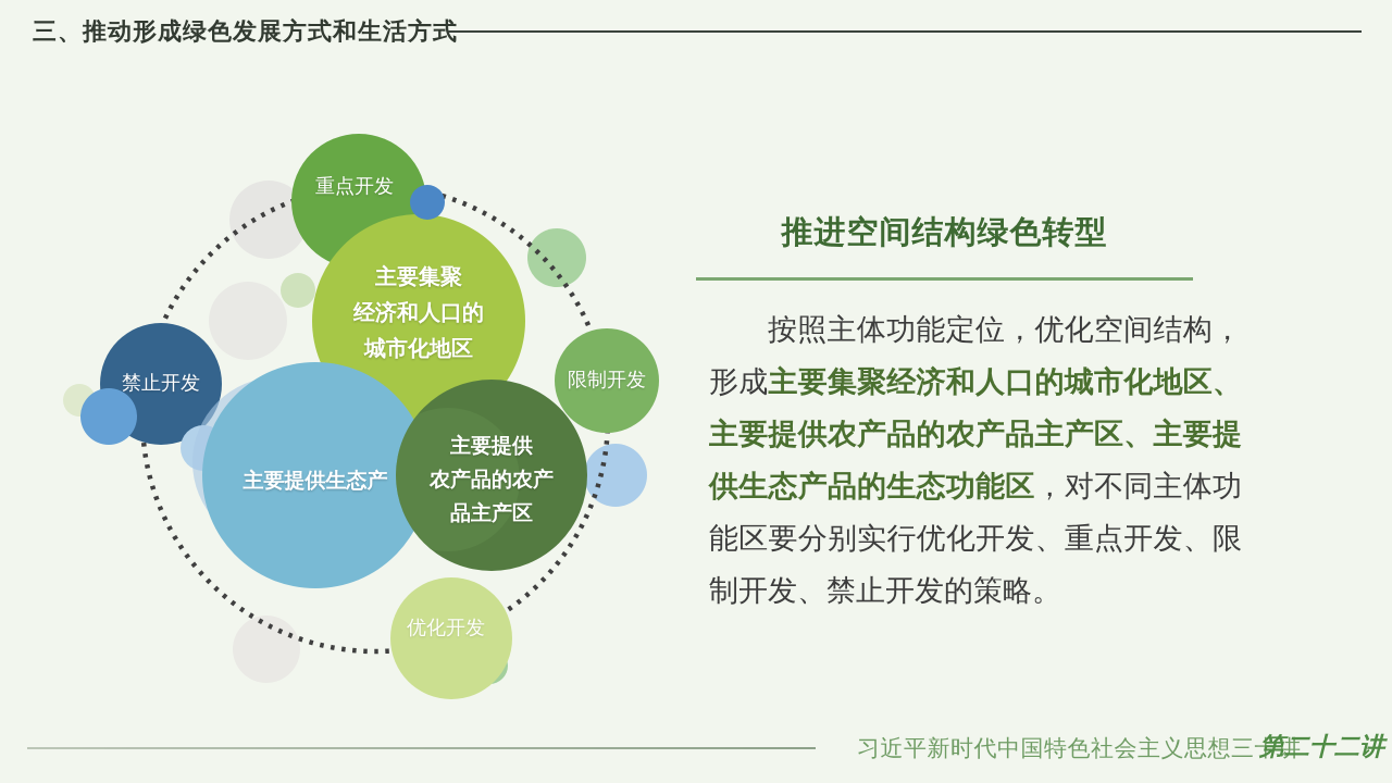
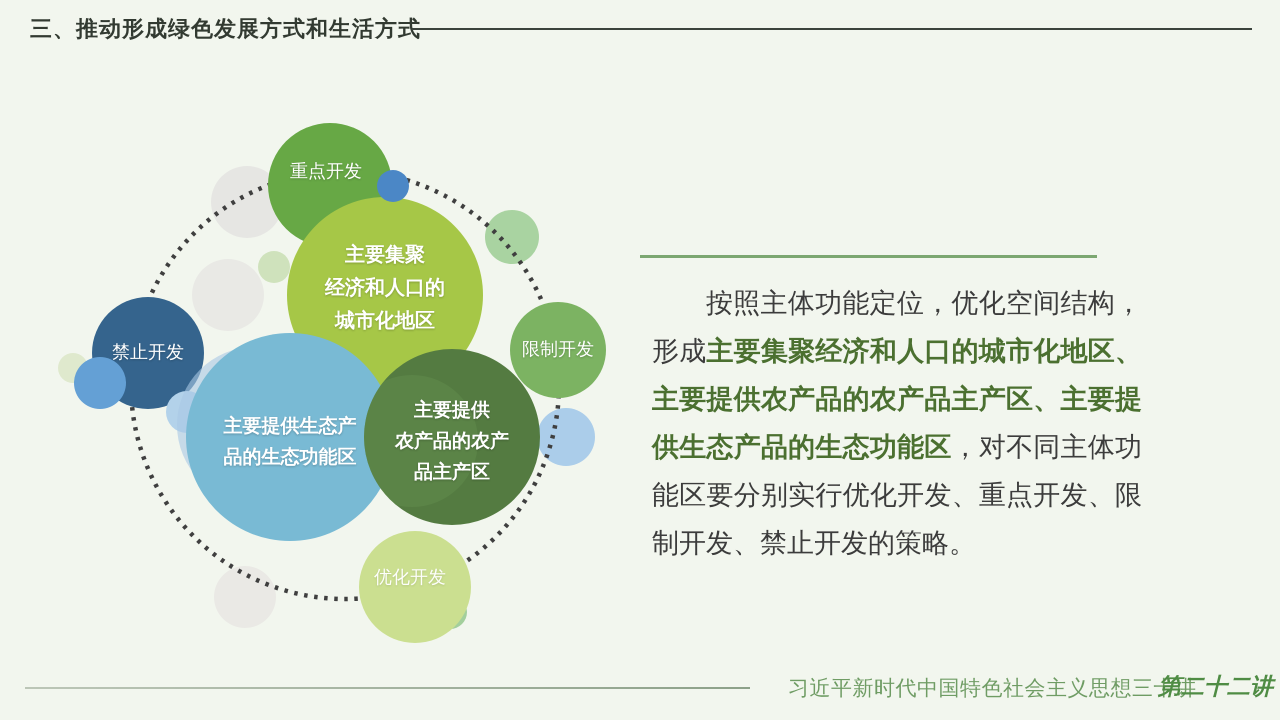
  三、推动形成绿色发展方式和生活方式
  重点开发
  主要集聚
  经济和人口的
  城市化地区
  禁止开发
  限制开发
  主要提供生态产
+ 品的生态功能区
  主要提供
  农产品的农产
  品主产区
  优化开发
- 推进空间结构绿色转型
  按照主体功能定位，优化空间结构，形成主要集聚经济和人口的城市化地区、主要提供农产品的农产品主产区、主要提供生态产品的生态功能区，对不同主体功能区要分别实行优化开发、重点开发、限制开发、禁止开发的策略。
  习近平新时代中国特色社会主义思想三十讲
  第二十二讲
